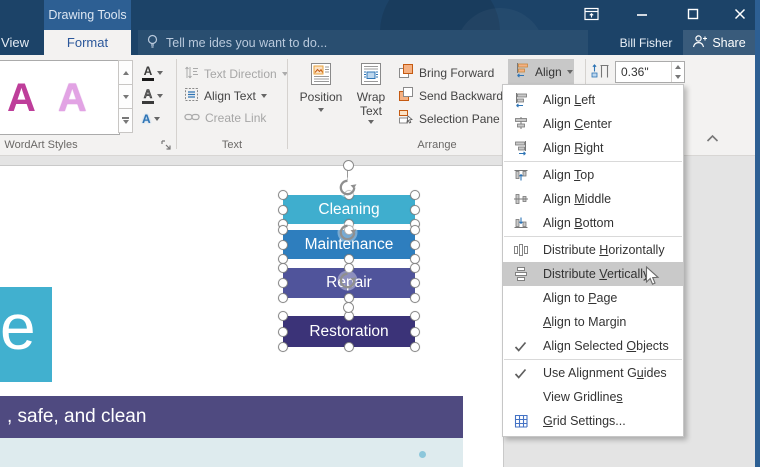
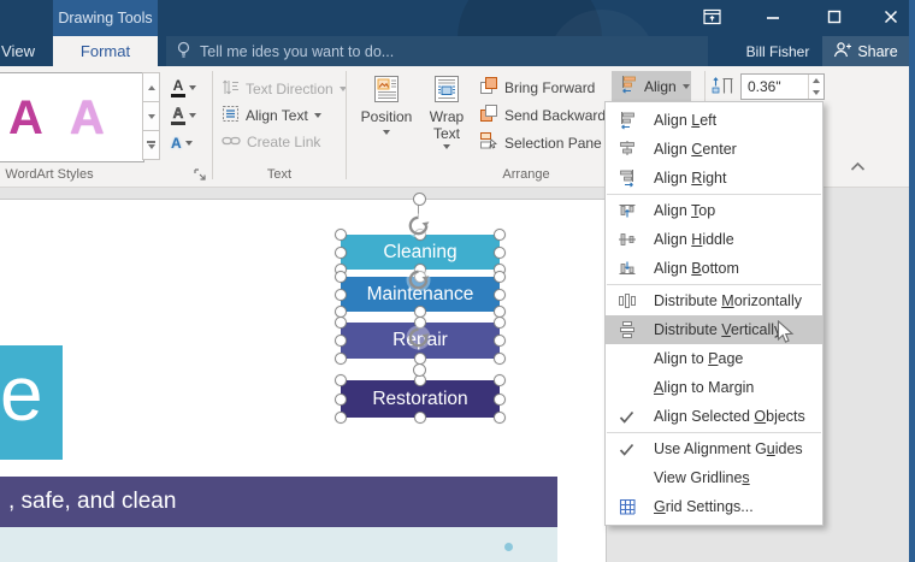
  Drawing Tools
  View
  Format
  Tell me ides you want to do...
  Bill Fisher
  Share
  A
  A
  A
  A
  A
  WordArt Styles
  Text Direction
  Align Text
  Create Link
  Text
  Position
  Wrap Text
  Bring Forward
  Send Backward
  Selection Pane
  Arrange
  Align
  0.36"
  e
  , safe, and clean
  Cleaning
  Maintenance
  Rpair
  Restoration
  Align Left
  Align Center
  Align Right
  Align Top
- Align Middle
+ Align Hiddle
  Align Bottom
- Distribute Horizontally
+ Distribute Morizontally
  Distribute Verticall
  Align to Page
  Align to Margin
  Align Selected Objects
  Use Alignment Guides
  View Gridlines
  Grid Settings...
